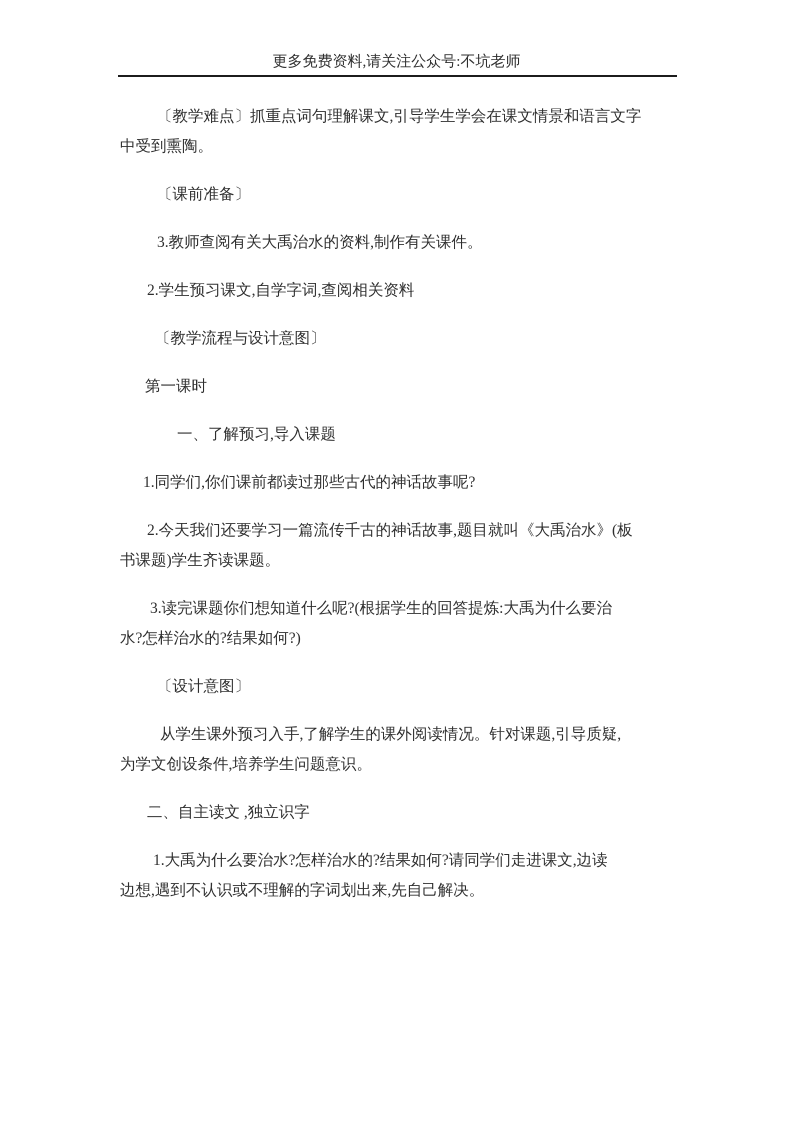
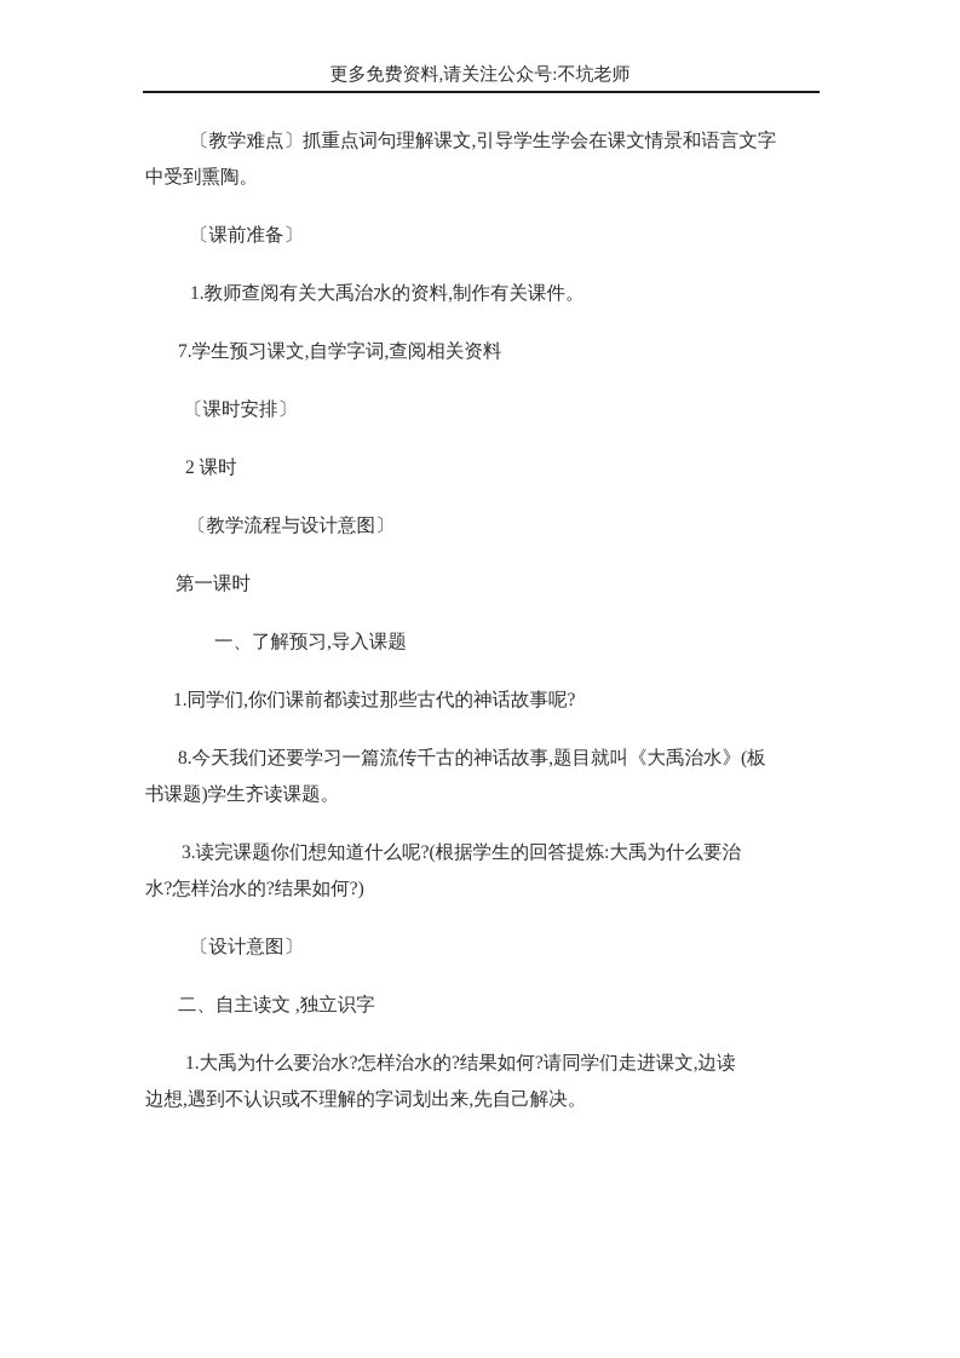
  更多免费资料,请关注公众号:不坑老师
  〔教学难点〕抓重点词句理解课文,引导学生学会在课文情景和语言文字
  中受到熏陶。
  〔课前准备〕
- 3.教师查阅有关大禹治水的资料,制作有关课件。
+ 1.教师查阅有关大禹治水的资料,制作有关课件。
- 2.学生预习课文,自学字词,查阅相关资料
+ 7.学生预习课文,自学字词,查阅相关资料
+ 〔课时安排〕
+ 2 课时
  〔教学流程与设计意图〕
  第一课时
  一、了解预习,导入课题
  1.同学们,你们课前都读过那些古代的神话故事呢?
- 2.今天我们还要学习一篇流传千古的神话故事,题目就叫《大禹治水》(板
+ 8.今天我们还要学习一篇流传千古的神话故事,题目就叫《大禹治水》(板
  书课题)学生齐读课题。
  3.读完课题你们想知道什么呢?(根据学生的回答提炼:大禹为什么要治
  水?怎样治水的?结果如何?)
  〔设计意图〕
- 从学生课外预习入手,了解学生的课外阅读情况。针对课题,引导质疑,
- 为学文创设条件,培养学生问题意识。
  二、自主读文 ,独立识字
  1.大禹为什么要治水?怎样治水的?结果如何?请同学们走进课文,边读
  边想,遇到不认识或不理解的字词划出来,先自己解决。
